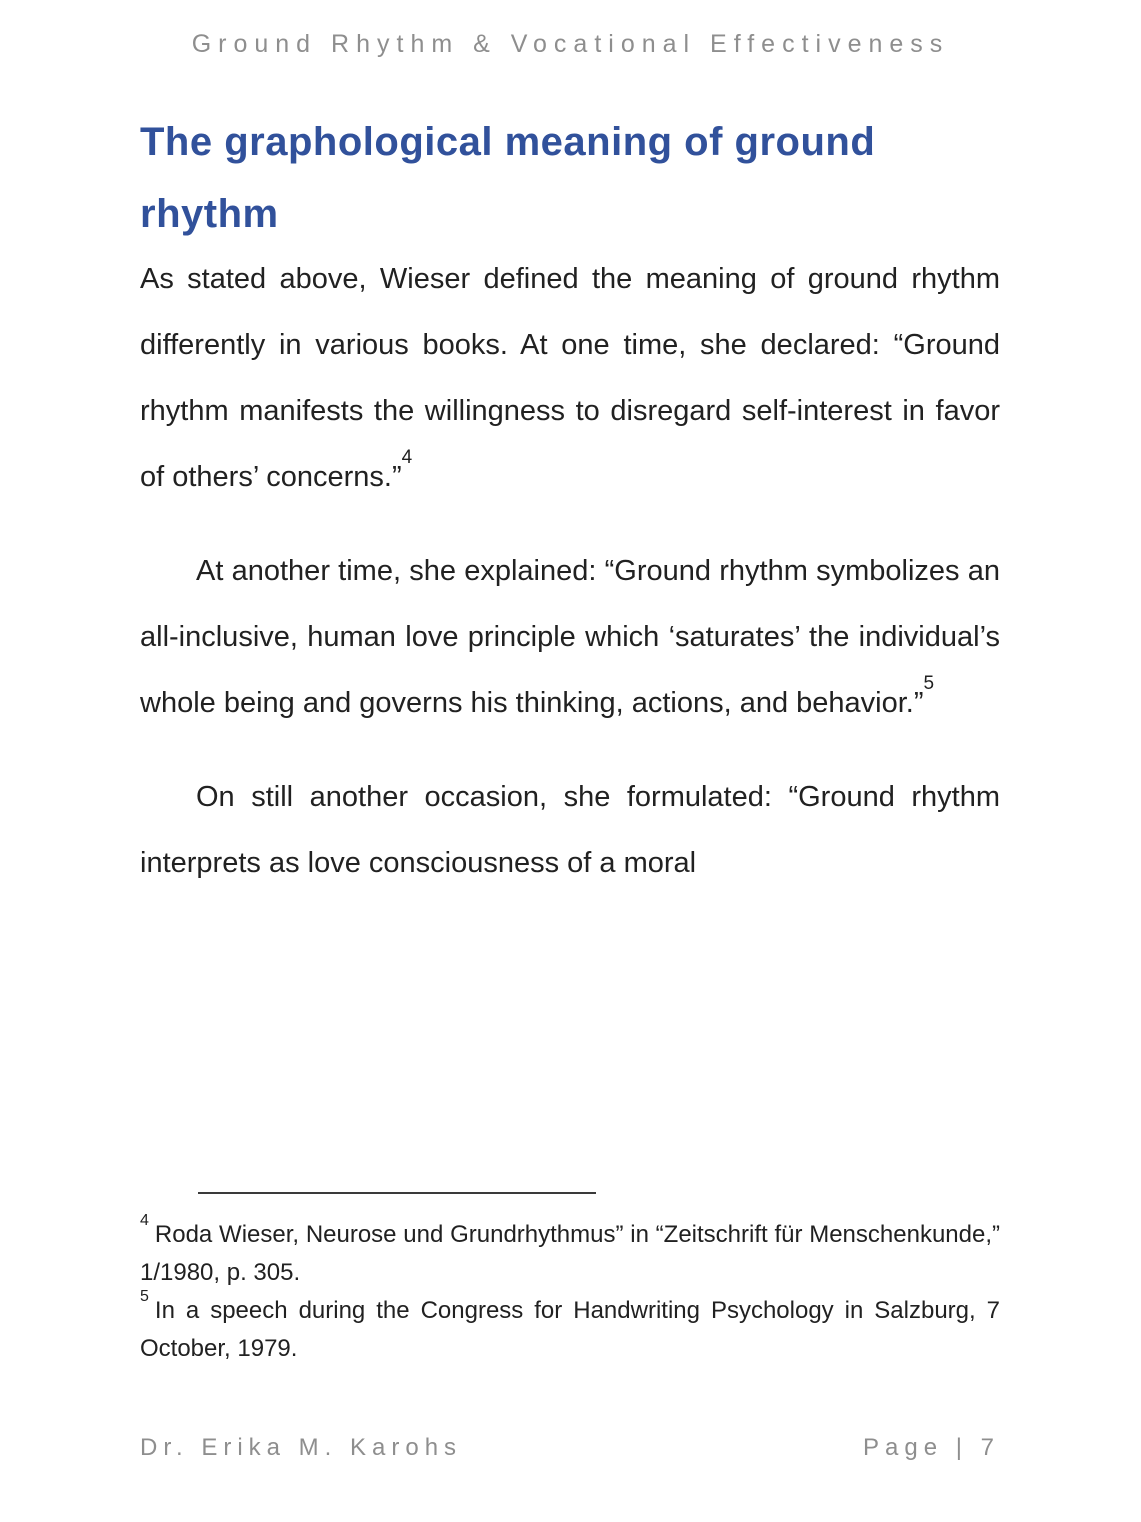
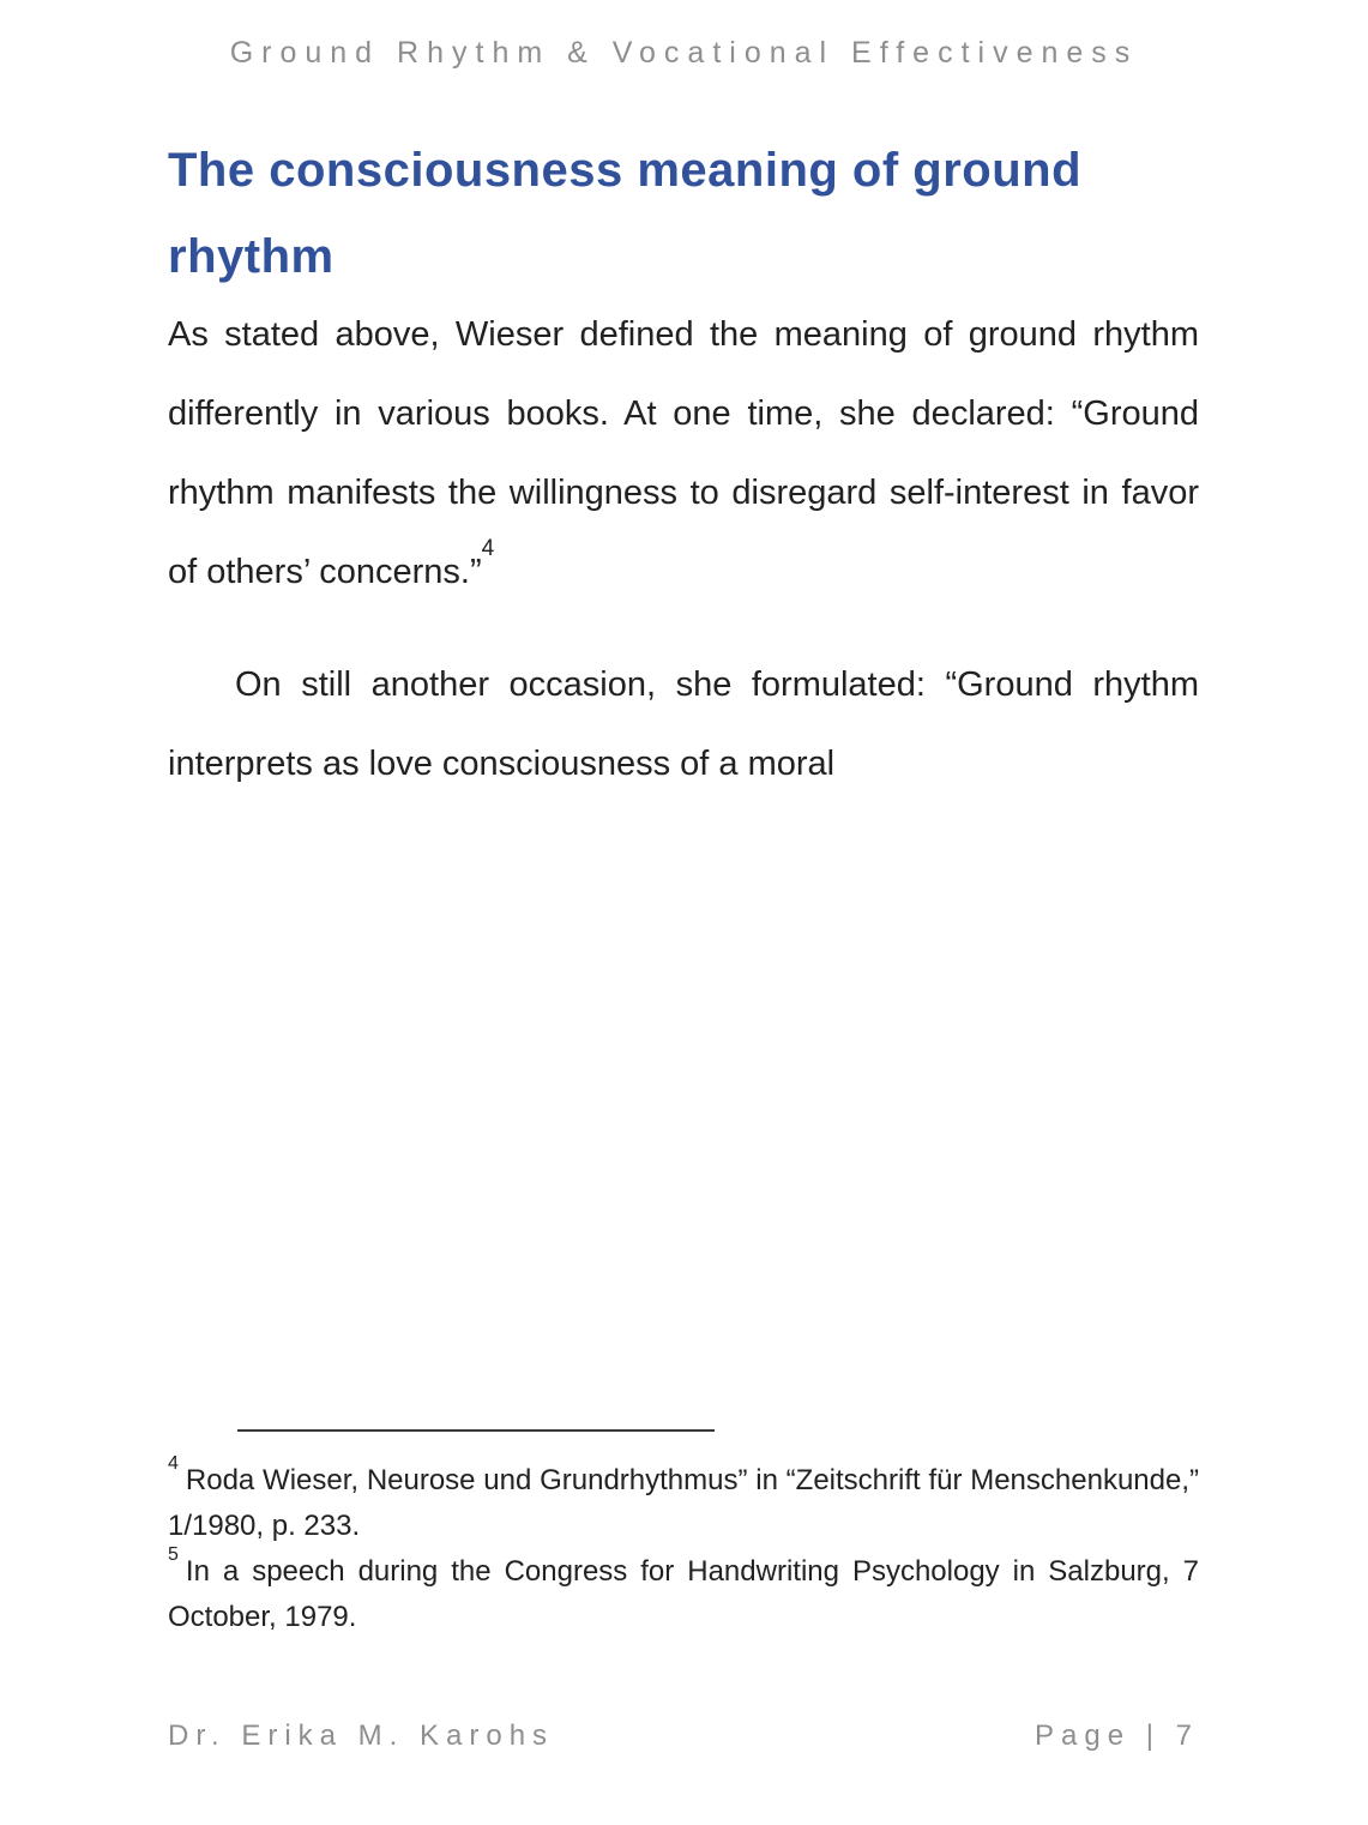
  Ground Rhythm & Vocational Effectiveness
- The graphological meaning of ground rhythm
+ The consciousness meaning of ground rhythm
  As stated above, Wieser defined the meaning of ground rhythm differently in various books. At one time, she declared: “Ground rhythm manifests the willingness to disregard self-interest in favor of others’ concerns.”4
- At another time, she explained: “Ground rhythm symbolizes an all-inclusive, human love principle which ‘saturates’ the individual’s whole being and governs his thinking, actions, and behavior.”5
  On still another occasion, she formulated: “Ground rhythm interprets as love consciousness of a moral
- 4Roda Wieser, Neurose und Grundrhythmus” in “Zeitschrift für Menschenkunde,” 1/1980, p. 305.
+ 4Roda Wieser, Neurose und Grundrhythmus” in “Zeitschrift für Menschenkunde,” 1/1980, p. 233.
  5In a speech during the Congress for Handwriting Psychology in Salzburg, 7 October, 1979.
  Dr. Erika M. Karohs
  Page | 7
